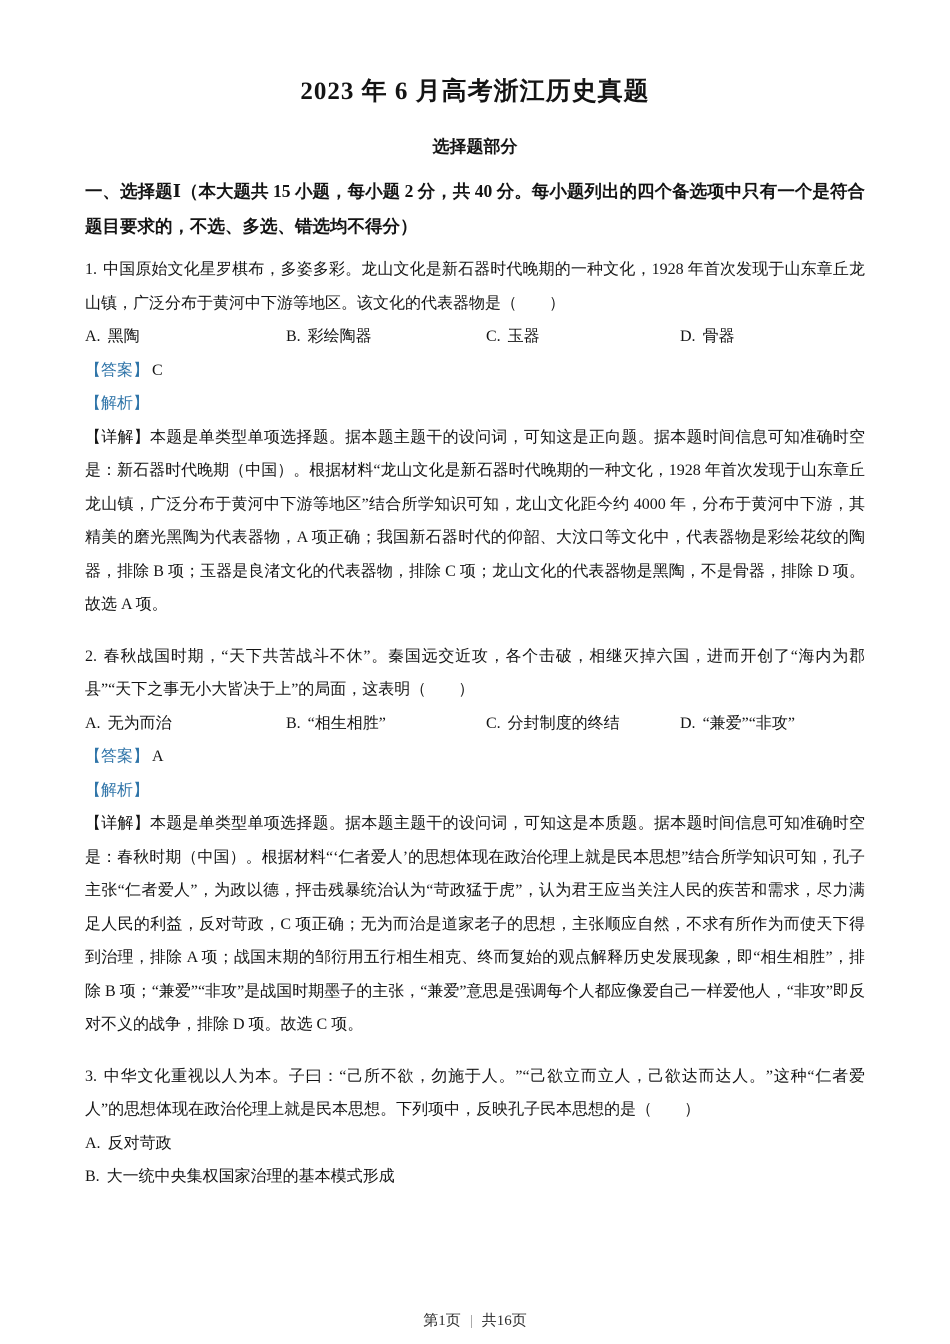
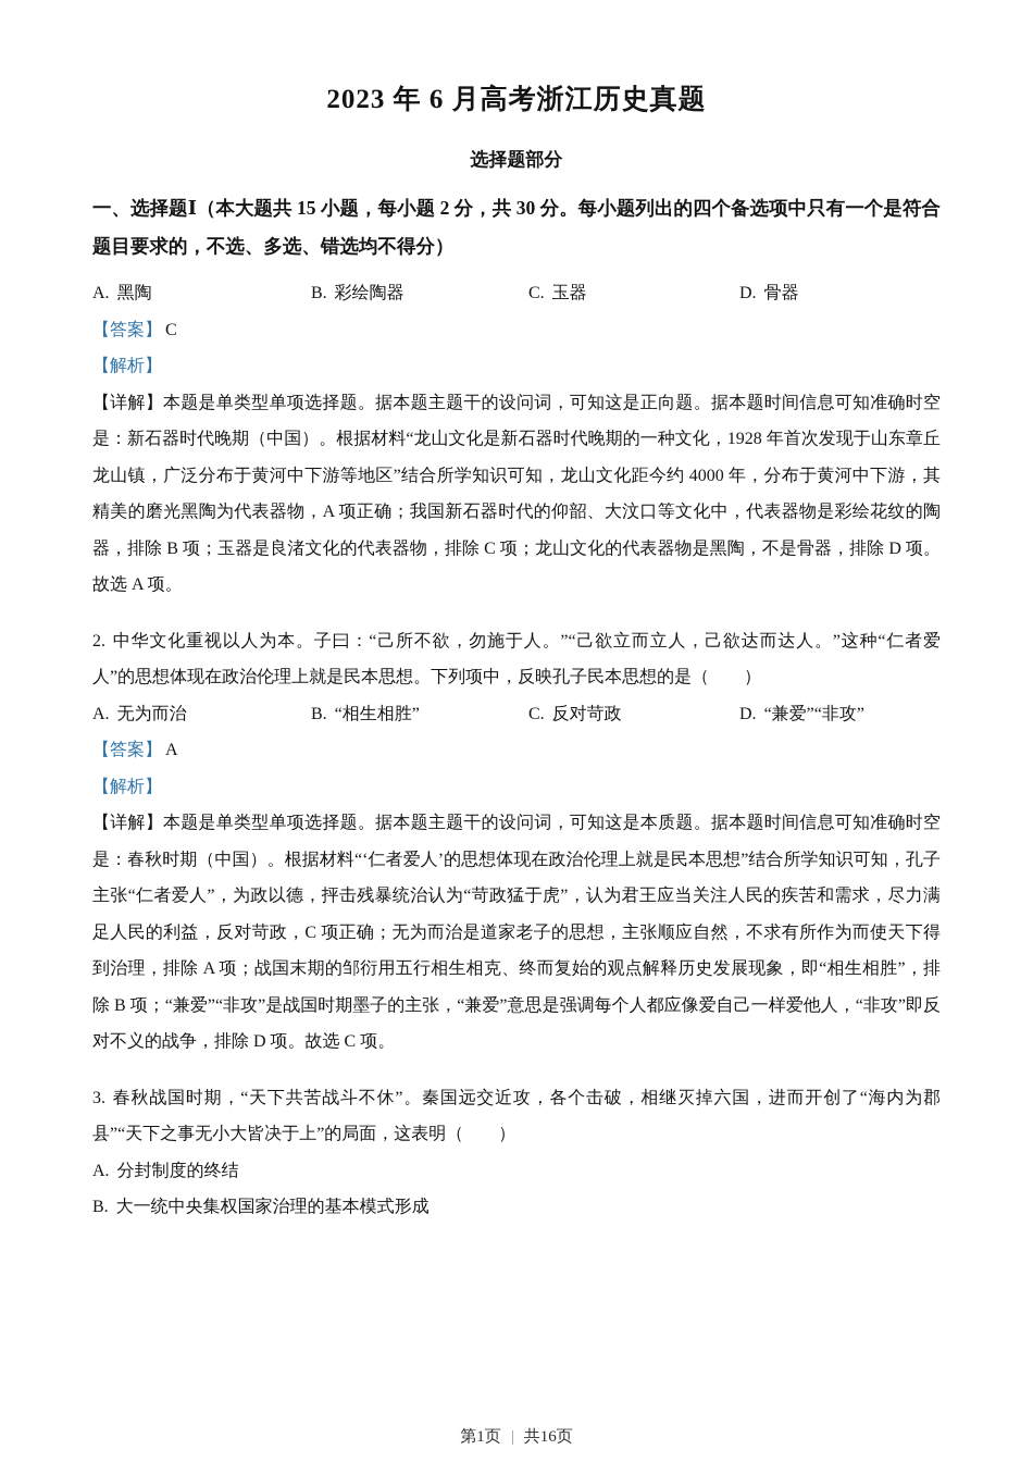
  2023 年 6 月高考浙江历史真题
  选择题部分
- 一、选择题Ⅰ（本大题共 15 小题，每小题 2 分，共 40 分。每小题列出的四个备选项中只有一个是符合题目要求的，不选、多选、错选均不得分）
+ 一、选择题Ⅰ（本大题共 15 小题，每小题 2 分，共 30 分。每小题列出的四个备选项中只有一个是符合题目要求的，不选、多选、错选均不得分）
- 1. 中国原始文化星罗棋布，多姿多彩。龙山文化是新石器时代晚期的一种文化，1928 年首次发现于山东章丘龙山镇，广泛分布于黄河中下游等地区。该文化的代表器物是（ ）
  A. 黑陶
  B. 彩绘陶器
  C. 玉器
  D. 骨器
  【答案】 C
  【解析】
  【详解】本题是单类型单项选择题。据本题主题干的设问词，可知这是正向题。据本题时间信息可知准确时空是：新石器时代晚期（中国）。根据材料“龙山文化是新石器时代晚期的一种文化，1928 年首次发现于山东章丘龙山镇，广泛分布于黄河中下游等地区”结合所学知识可知，龙山文化距今约 4000 年，分布于黄河中下游，其精美的磨光黑陶为代表器物，A 项正确；我国新石器时代的仰韶、大汶口等文化中，代表器物是彩绘花纹的陶器，排除 B 项；玉器是良渚文化的代表器物，排除 C 项；龙山文化的代表器物是黑陶，不是骨器，排除 D 项。故选 A 项。
- 2. 春秋战国时期，“天下共苦战斗不休”。秦国远交近攻，各个击破，相继灭掉六国，进而开创了“海内为郡县”“天下之事无小大皆决于上”的局面，这表明（ ）
+ 2. 中华文化重视以人为本。子曰：“己所不欲，勿施于人。”“己欲立而立人，己欲达而达人。”这种“仁者爱人”的思想体现在政治伦理上就是民本思想。下列项中，反映孔子民本思想的是（ ）
  A. 无为而治
  B. “相生相胜”
- C. 分封制度的终结
+ C. 反对苛政
  D. “兼爱”“非攻”
  【答案】 A
  【解析】
  【详解】本题是单类型单项选择题。据本题主题干的设问词，可知这是本质题。据本题时间信息可知准确时空是：春秋时期（中国）。根据材料“‘仁者爱人’的思想体现在政治伦理上就是民本思想”结合所学知识可知，孔子主张“仁者爱人”，为政以德，抨击残暴统治认为“苛政猛于虎”，认为君王应当关注人民的疾苦和需求，尽力满足人民的利益，反对苛政，C 项正确；无为而治是道家老子的思想，主张顺应自然，不求有所作为而使天下得到治理，排除 A 项；战国末期的邹衍用五行相生相克、终而复始的观点解释历史发展现象，即“相生相胜”，排除 B 项；“兼爱”“非攻”是战国时期墨子的主张，“兼爱”意思是强调每个人都应像爱自己一样爱他人，“非攻”即反对不义的战争，排除 D 项。故选 C 项。
- 3. 中华文化重视以人为本。子曰：“己所不欲，勿施于人。”“己欲立而立人，己欲达而达人。”这种“仁者爱人”的思想体现在政治伦理上就是民本思想。下列项中，反映孔子民本思想的是（ ）
+ 3. 春秋战国时期，“天下共苦战斗不休”。秦国远交近攻，各个击破，相继灭掉六国，进而开创了“海内为郡县”“天下之事无小大皆决于上”的局面，这表明（ ）
- A. 反对苛政
+ A. 分封制度的终结
  B. 大一统中央集权国家治理的基本模式形成
  第1页 | 共16页
